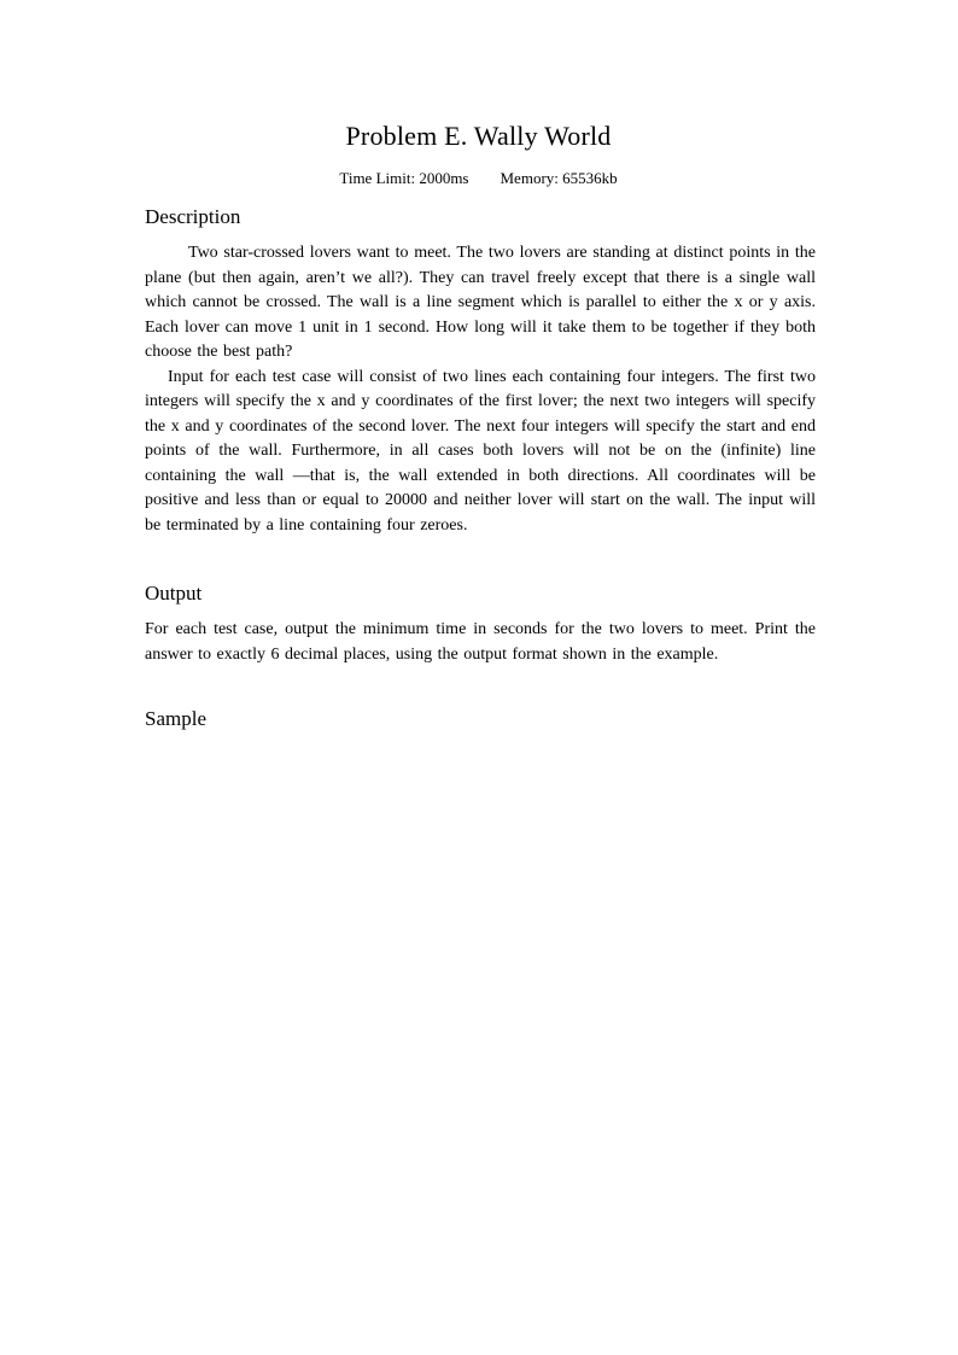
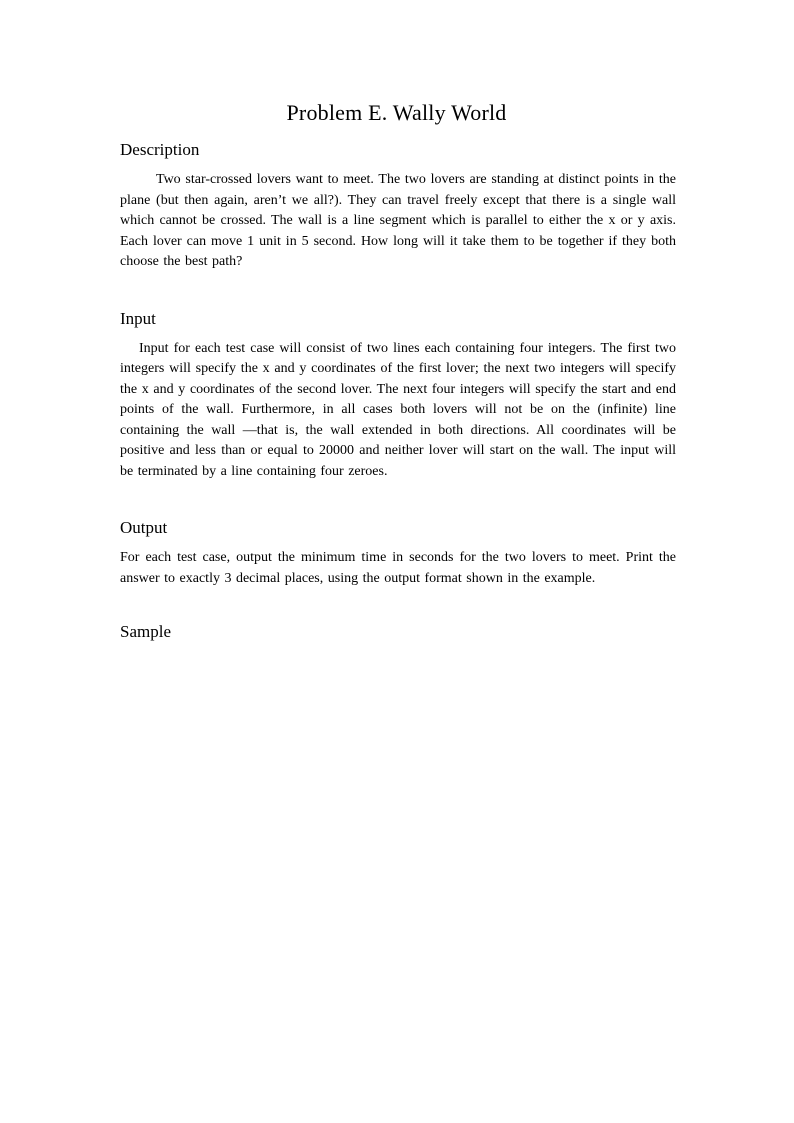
  Problem E. Wally World
- Time Limit: 2000ms Memory: 65536kb
  Description
- Two star-crossed lovers want to meet. The two lovers are standing at distinct points in the plane (but then again, aren’t we all?). They can travel freely except that there is a single wall which cannot be crossed. The wall is a line segment which is parallel to either the x or y axis. Each lover can move 1 unit in 1 second. How long will it take them to be together if they both choose the best path?
+ Two star-crossed lovers want to meet. The two lovers are standing at distinct points in the plane (but then again, aren’t we all?). They can travel freely except that there is a single wall which cannot be crossed. The wall is a line segment which is parallel to either the x or y axis. Each lover can move 1 unit in 5 second. How long will it take them to be together if they both choose the best path?
+ Input
  Input for each test case will consist of two lines each containing four integers. The first two integers will specify the x and y coordinates of the first lover; the next two integers will specify the x and y coordinates of the second lover. The next four integers will specify the start and end points of the wall. Furthermore, in all cases both lovers will not be on the (infinite) line containing the wall —that is, the wall extended in both directions. All coordinates will be positive and less than or equal to 20000 and neither lover will start on the wall. The input will be terminated by a line containing four zeroes.
  Output
- For each test case, output the minimum time in seconds for the two lovers to meet. Print the answer to exactly 6 decimal places, using the output format shown in the example.
+ For each test case, output the minimum time in seconds for the two lovers to meet. Print the answer to exactly 3 decimal places, using the output format shown in the example.
  Sample
